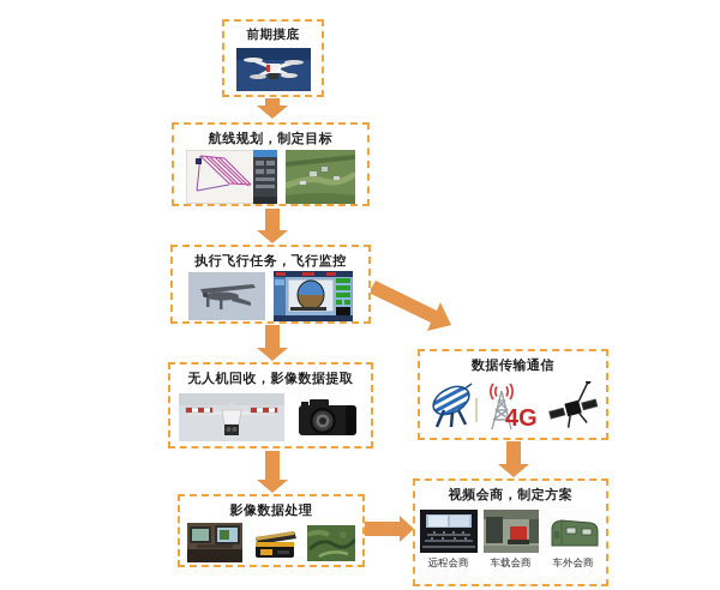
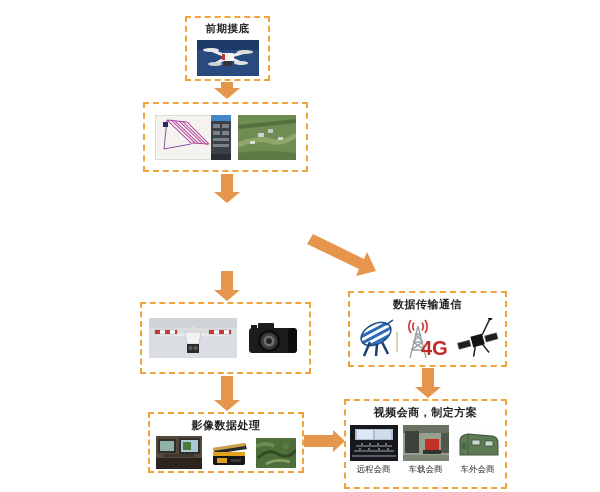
  前期摸底
- 航线规划，制定目标
- 执行飞行任务，飞行监控
- 无人机回收，影像数据提取
  数据传输通信
  4G
  影像数据处理
  视频会商，制定方案
  远程会商
  车载会商
  车外会商
